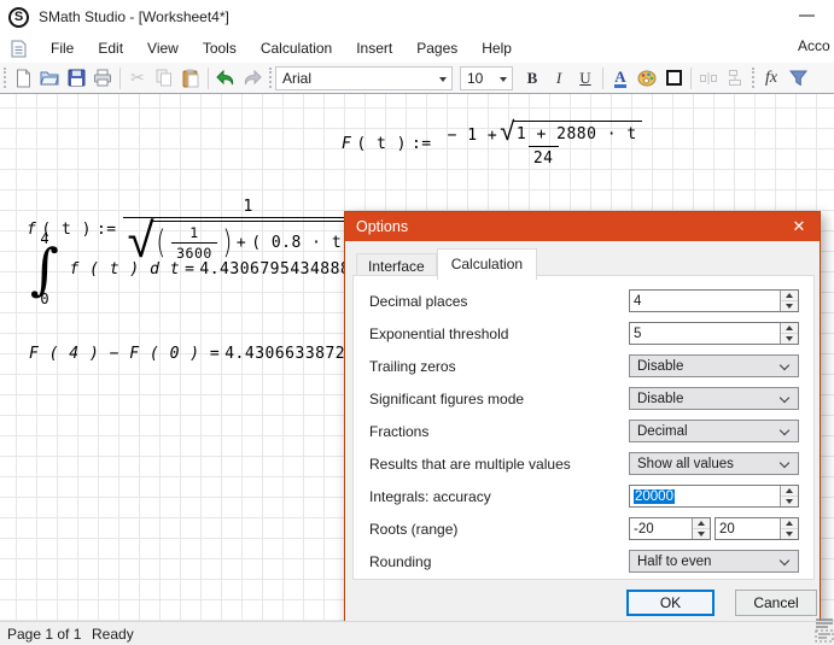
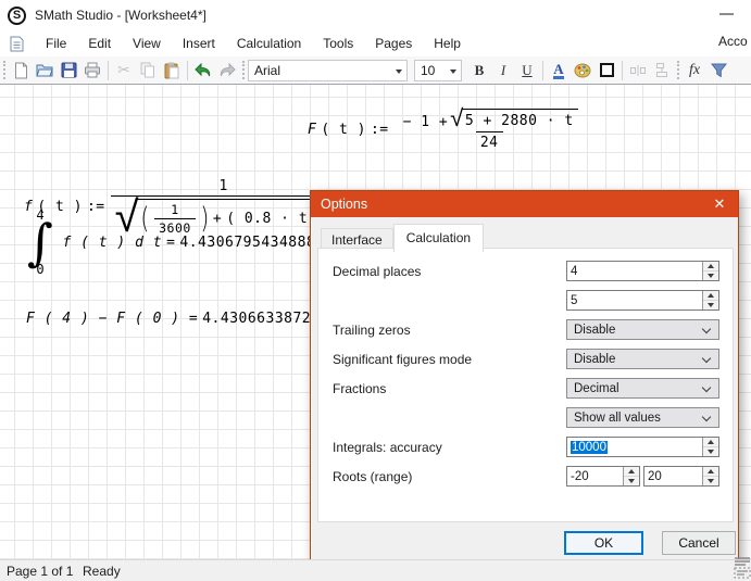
  S
  SMath Studio - [Worksheet4*]
  File
  Edit
  View
- Tools
+ Insert
  Calculation
- Insert
+ Tools
  Pages
  Help
  Acco
  ✂
  Arial
  10
  B
  I
  U
  A
  fx
  f
  ( t )
  :=
  1
  √
  (
  1
  3600
  )
  +
  ( 0.8 · t
  F
  ( t )
  :=
  − 1 +
  √
- 1 + 2880 · t
+ 5 + 2880 · t
  24
  4
  ∫
  0
  f ( t ) d t
  =
  4.430679543488
  F ( 4 ) − F ( 0 ) =
  4.4306633872
  Options
  ✕
  Interface
  Calculation
  Decimal places
  4
- Exponential threshold
  5
  Trailing zeros
  Disable
  Significant figures mode
  Disable
  Fractions
  Decimal
- Results that are multiple values
  Show all values
  Integrals: accuracy
- 20000
+ 10000
  Roots (range)
  -20
  20
- Rounding
- Half to even
  OK
  Cancel
  Page 1 of 1
  Ready
